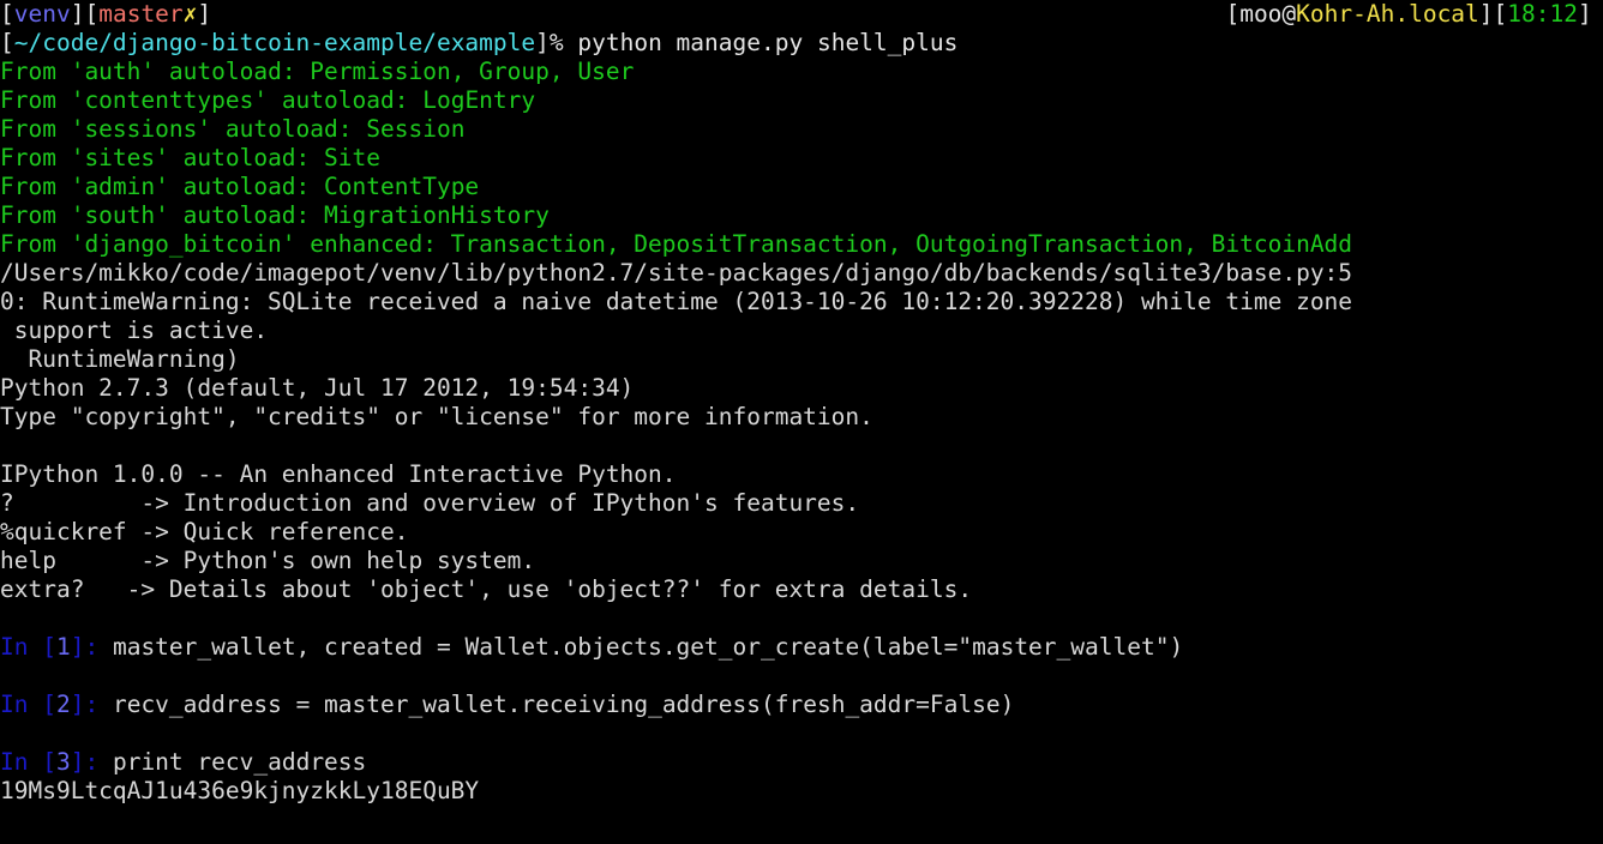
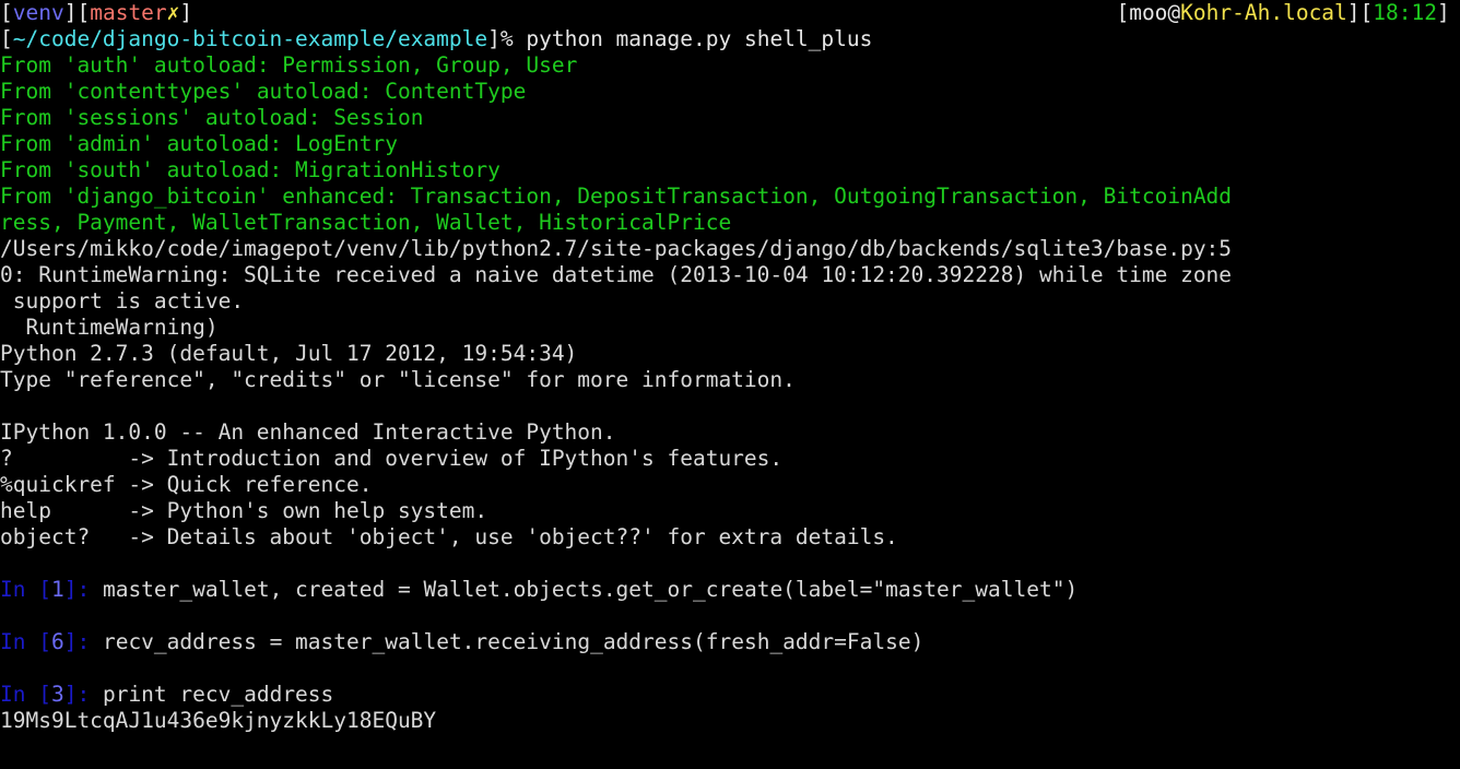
  [venv][master✗] [moo@Kohr-Ah.local][18:12]
  [~/code/django-bitcoin-example/example]% python manage.py shell_plus
  From 'auth' autoload: Permission, Group, User
- From 'contenttypes' autoload: LogEntry
+ From 'contenttypes' autoload: ContentType
  From 'sessions' autoload: Session
- From 'sites' autoload: Site
- From 'admin' autoload: ContentType
+ From 'admin' autoload: LogEntry
  From 'south' autoload: MigrationHistory
  From 'django_bitcoin' enhanced: Transaction, DepositTransaction, OutgoingTransaction, BitcoinAdd
+ ress, Payment, WalletTransaction, Wallet, HistoricalPrice
  /Users/mikko/code/imagepot/venv/lib/python2.7/site-packages/django/db/backends/sqlite3/base.py:5
- 0: RuntimeWarning: SQLite received a naive datetime (2013-10-26 10:12:20.392228) while time zone
+ 0: RuntimeWarning: SQLite received a naive datetime (2013-10-04 10:12:20.392228) while time zone
  support is active.
  RuntimeWarning)
  Python 2.7.3 (default, Jul 17 2012, 19:54:34)
- Type "copyright", "credits" or "license" for more information.
+ Type "reference", "credits" or "license" for more information.
  IPython 1.0.0 -- An enhanced Interactive Python.
  ? -> Introduction and overview of IPython's features.
  %quickref -> Quick reference.
  help -> Python's own help system.
- extra? -> Details about 'object', use 'object??' for extra details.
+ object? -> Details about 'object', use 'object??' for extra details.
  In [1]: master_wallet, created = Wallet.objects.get_or_create(label="master_wallet")
- In [2]: recv_address = master_wallet.receiving_address(fresh_addr=False)
+ In [6]: recv_address = master_wallet.receiving_address(fresh_addr=False)
  In [3]: print recv_address
  19Ms9LtcqAJ1u436e9kjnyzkkLy18EQuBY
